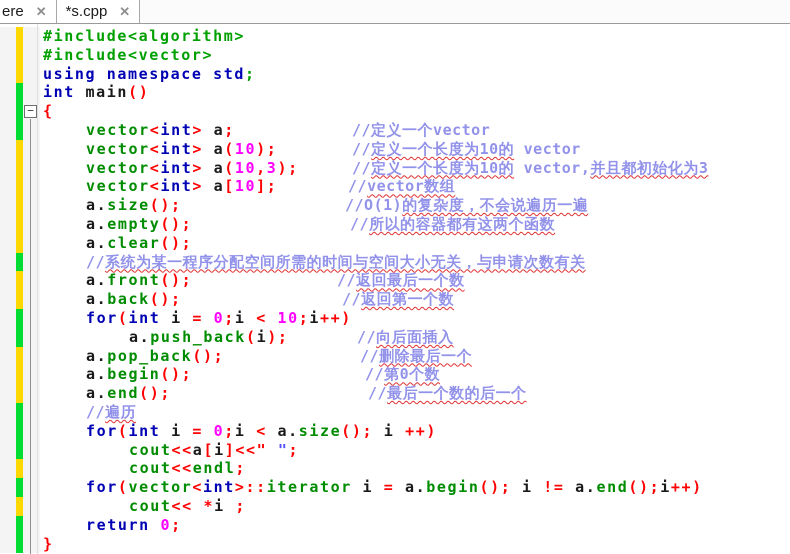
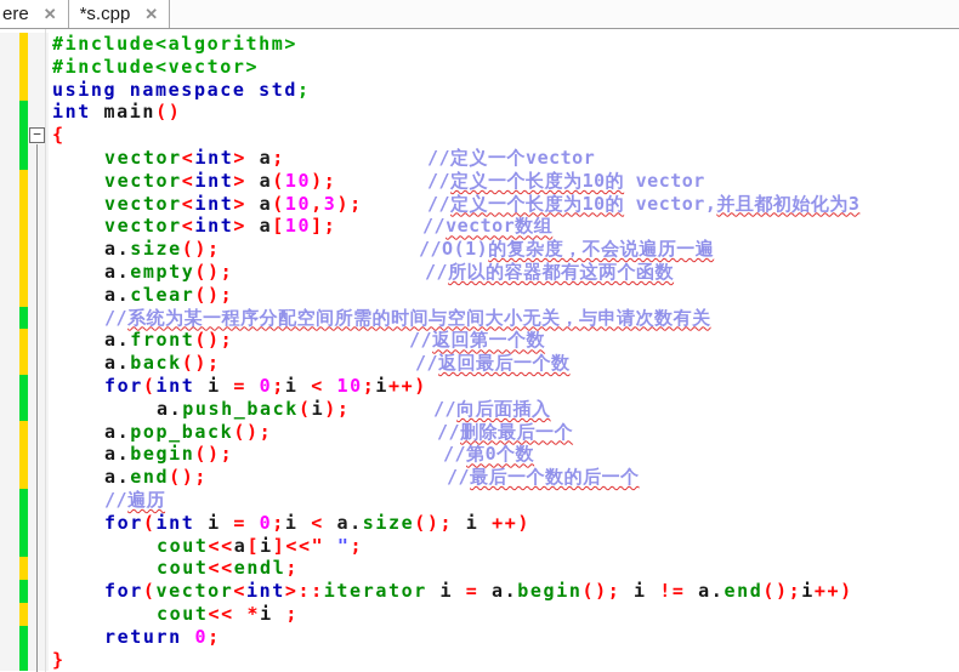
  ere
  ✕
  *s.cpp
  ✕
  #include<algorithm>
  #include<vector>
  using namespace std;
  int main()
  {
  vector<int> a;
  //定义一个vector
  vector<int> a(10);
  //定义一个长度为10的 vector
  vector<int> a(10,3);
  //定义一个长度为10的 vector,并且都初始化为3
  vector<int> a[10];
  //vector数组
  a.size();
  //O(1)的复杂度，不会说遍历一遍
  a.empty();
  //所以的容器都有这两个函数
  a.clear();
  //系统为某一程序分配空间所需的时间与空间大小无关，与申请次数有关
  a.front();
- //返回最后一个数
+ //返回第一个数
  a.back();
- //返回第一个数
+ //返回最后一个数
  for(int i = 0;i < 10;i++)
  a.push_back(i);
  //向后面插入
  a.pop_back();
  //删除最后一个
  a.begin();
  //第0个数
  a.end();
  //最后一个数的后一个
  //遍历
  for(int i = 0;i < a.size(); i ++)
  cout<<a[i]<<" ";
  cout<<endl;
  for(vector<int>::iterator i = a.begin(); i != a.end();i++)
  cout<< *i ;
  return 0;
  }
  −
